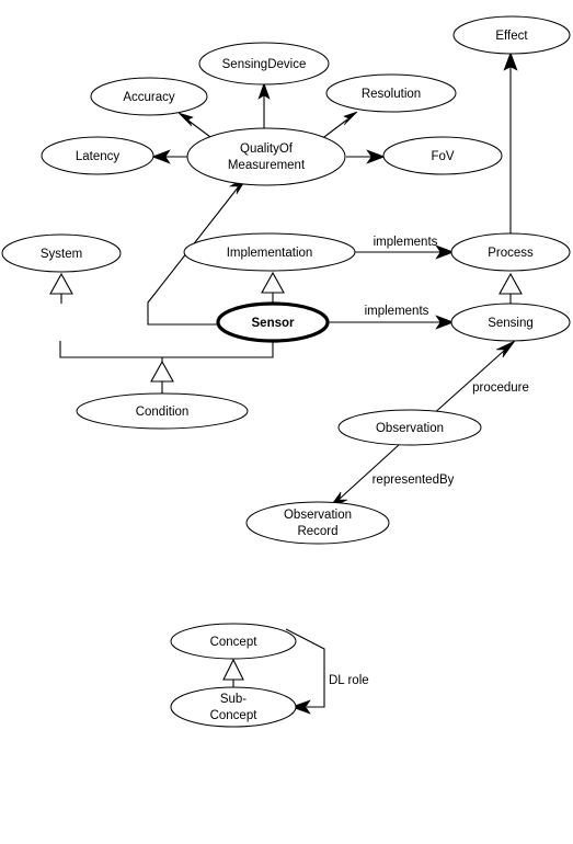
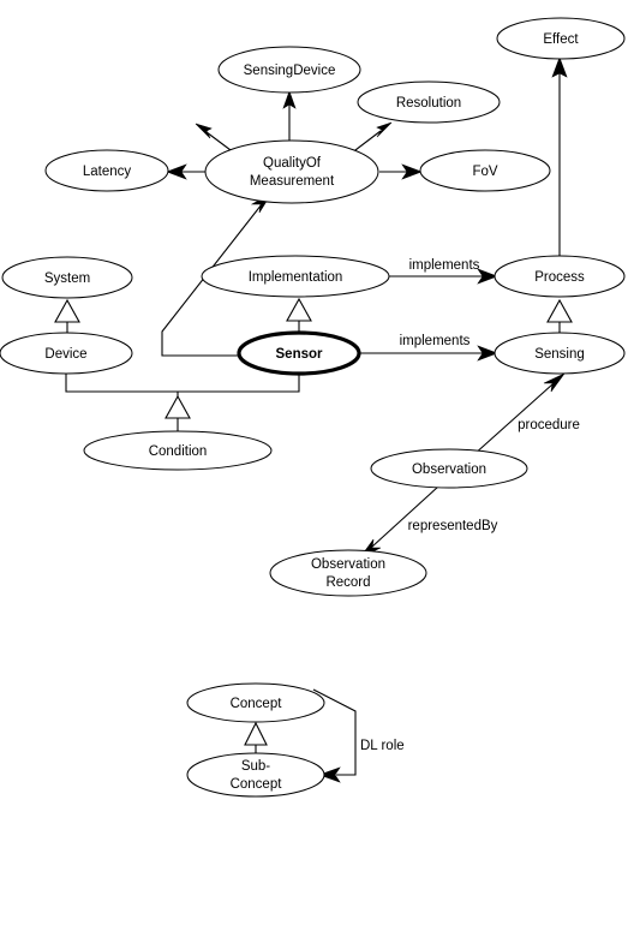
  SensingDevice
  Effect
- Accuracy
  Resolution
  Latency
  QualityOf
  Measurement
  FoV
  System
  Implementation
  Process
+ Device
  Sensor
  Sensing
  Condition
  Observation
  Observation
  Record
  Concept
  Sub-
  Concept
  implements
  implements
  procedure
  representedBy
  DL role
